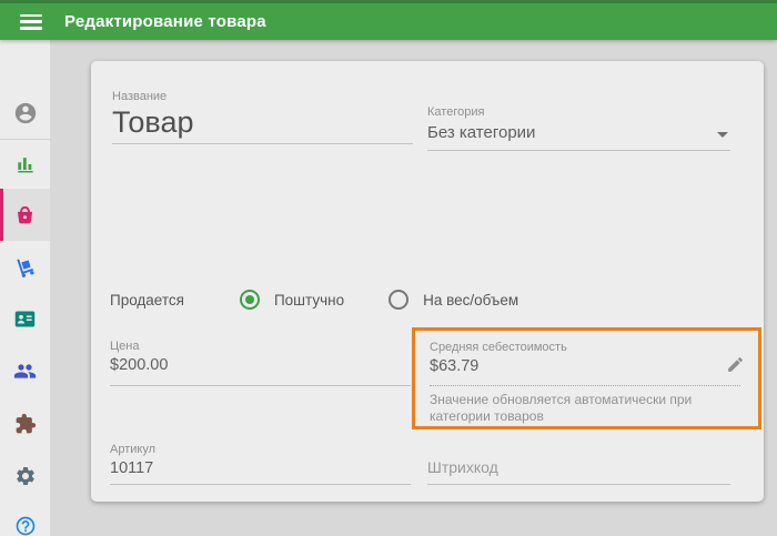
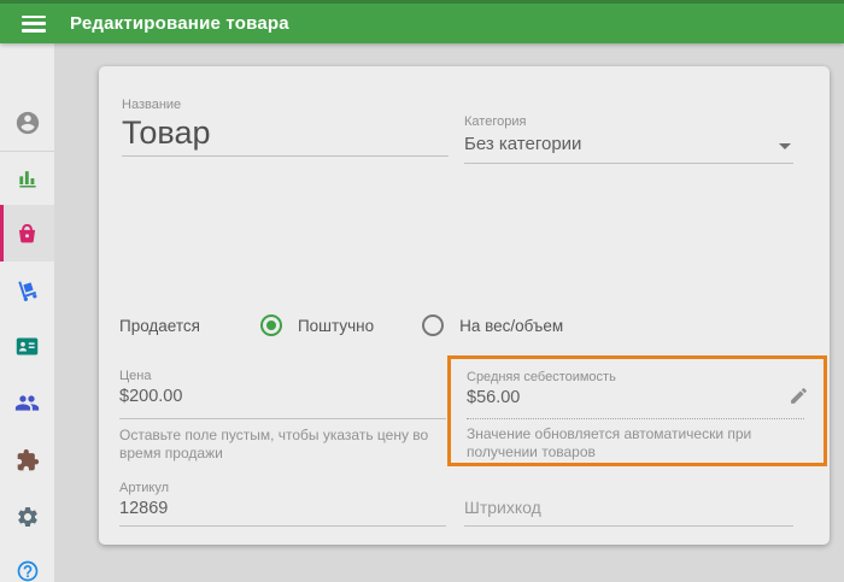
  Редактирование товара
  Название
  Товар
  Категория
  Без категории
  Продается
  Поштучно
  На вес/объем
  Цена
  $200.00
+ Оставьте поле пустым, чтобы указать цену во время продажи
  Средняя себестоимость
- $63.79
+ $56.00
- Значение обновляется автоматически при категории товаров
+ Значение обновляется автоматически при получении товаров
  Артикул
- 10117
+ 12869
  Штрихкод
